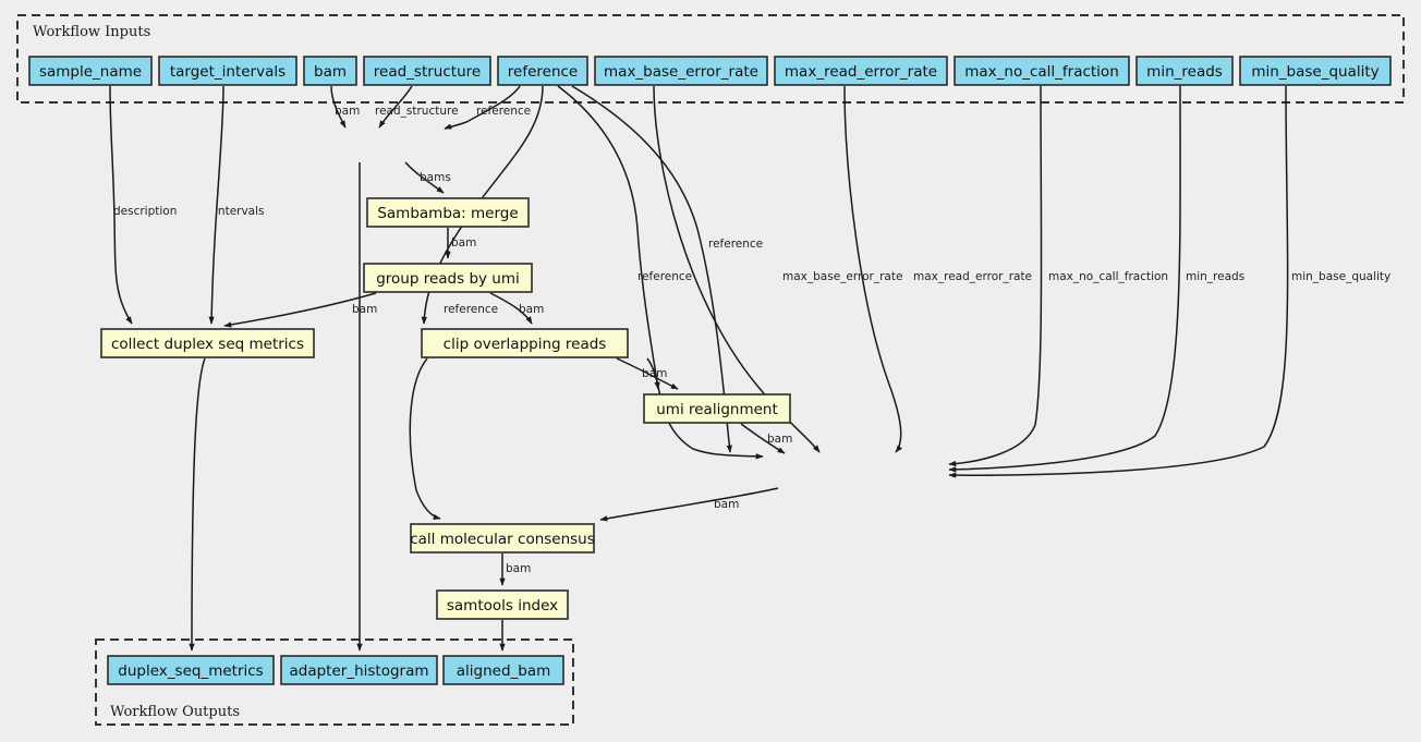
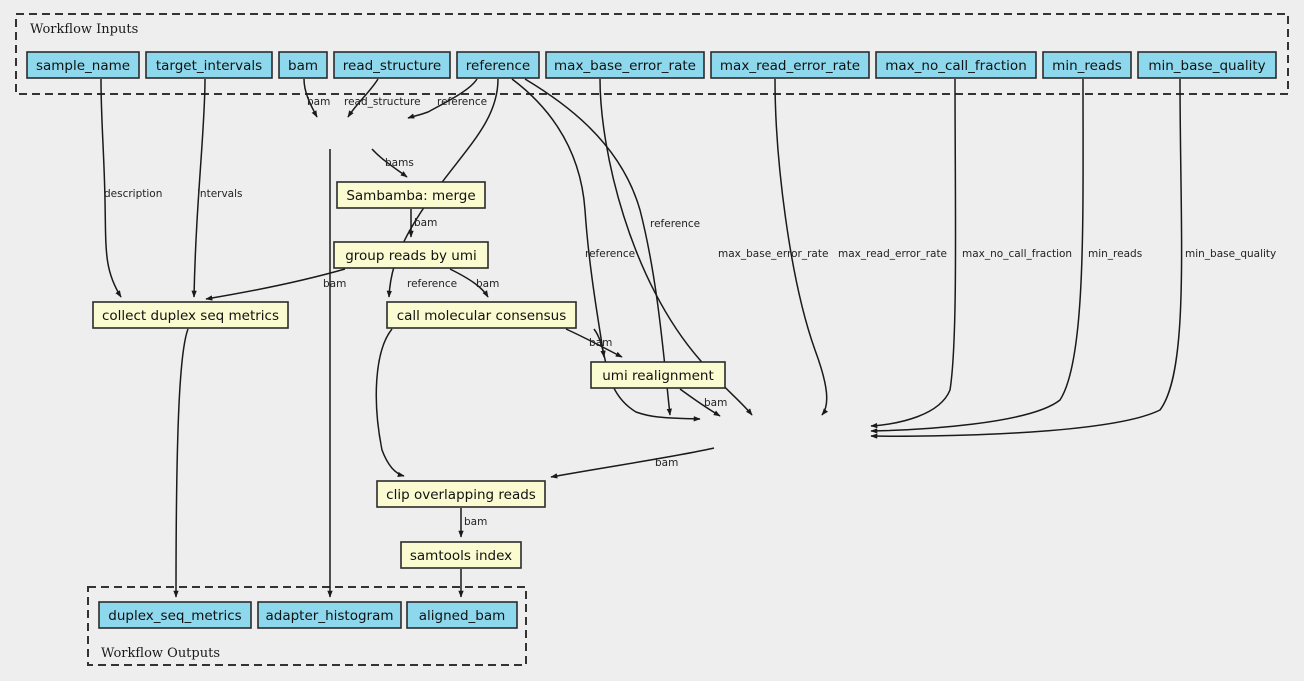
  Workflow Inputs
  Workflow Outputs
  description
  intervals
  bam
  read_structure
  reference
  bams
  bam
  bam
  bam
  reference
  bam
  reference
  bam
  reference
  max_base_error_rate
  max_read_error_rate
  max_no_call_fraction
  min_reads
  min_base_quality
  bam
  bam
  sample_name
  target_intervals
  bam
  read_structure
  reference
  max_base_error_rate
  max_read_error_rate
  max_no_call_fraction
  min_reads
  min_base_quality
  Sambamba: merge
  group reads by umi
  collect duplex seq metrics
- clip overlapping reads
+ call molecular consensus
  umi realignment
- call molecular consensus
+ clip overlapping reads
  samtools index
  duplex_seq_metrics
  adapter_histogram
  aligned_bam
